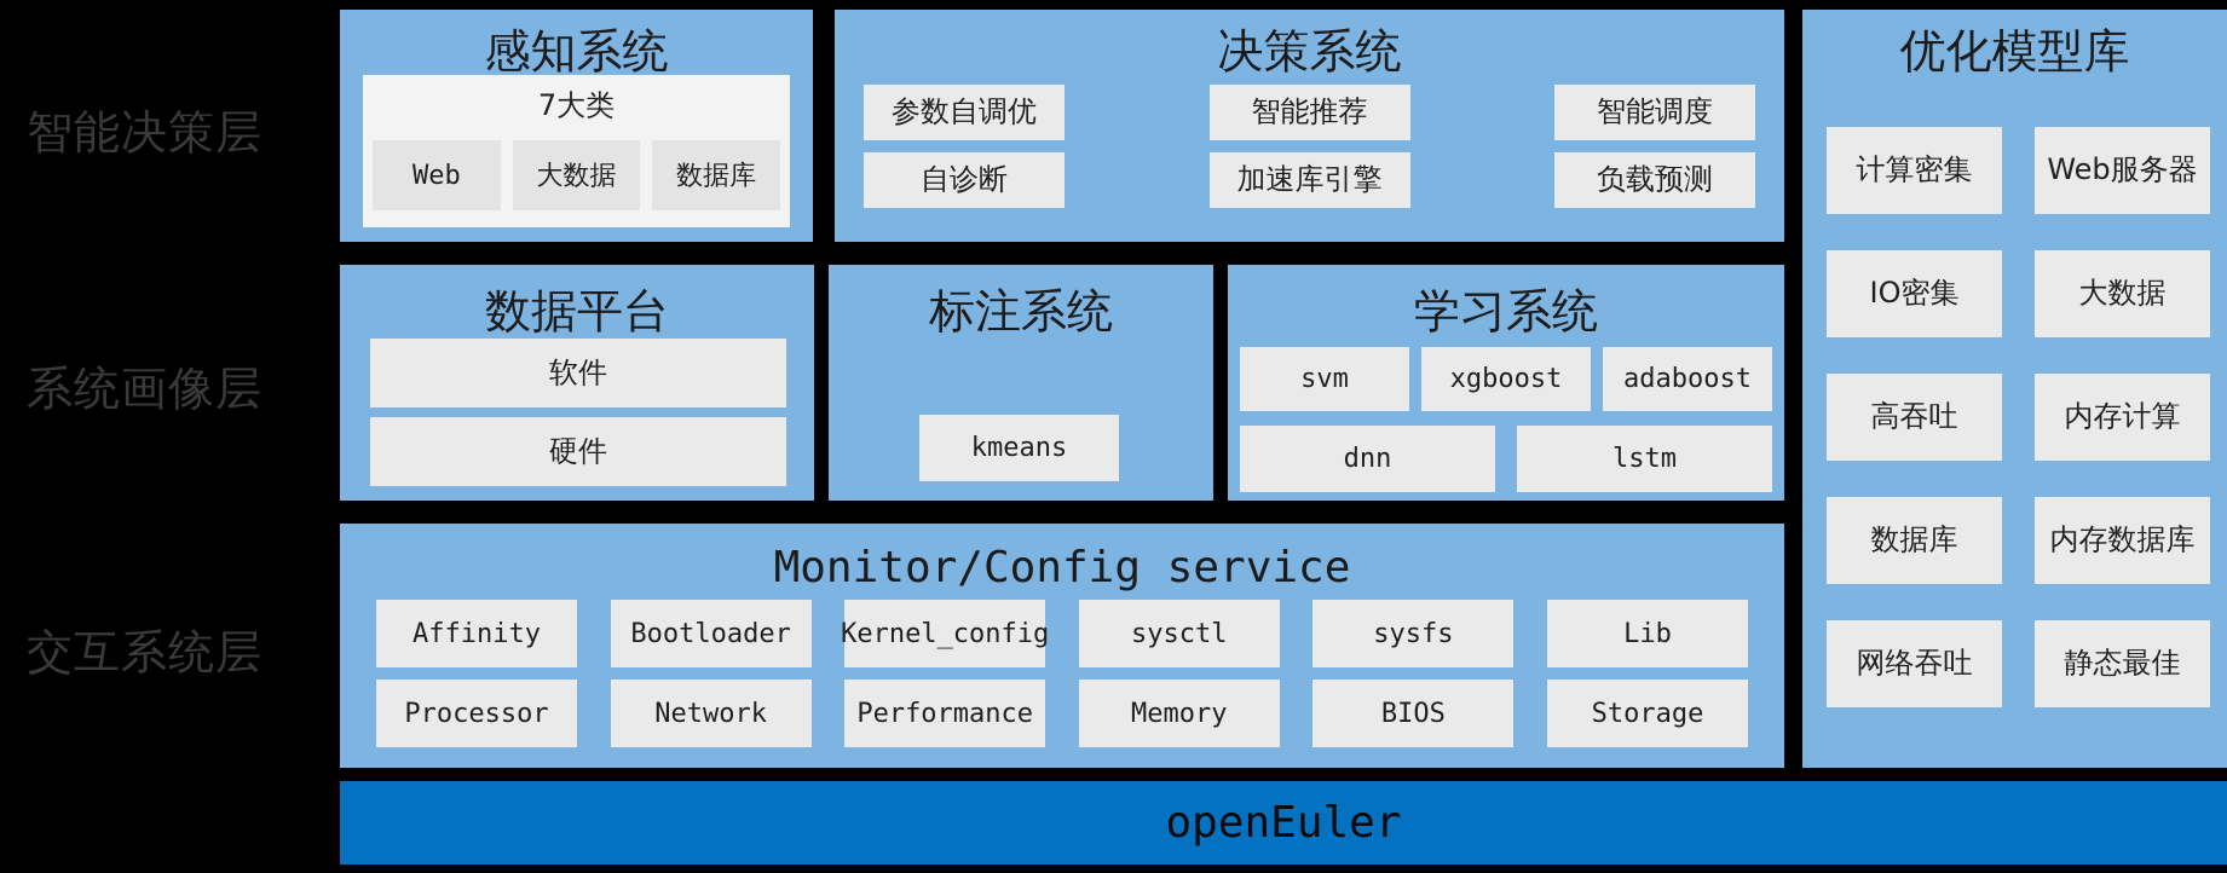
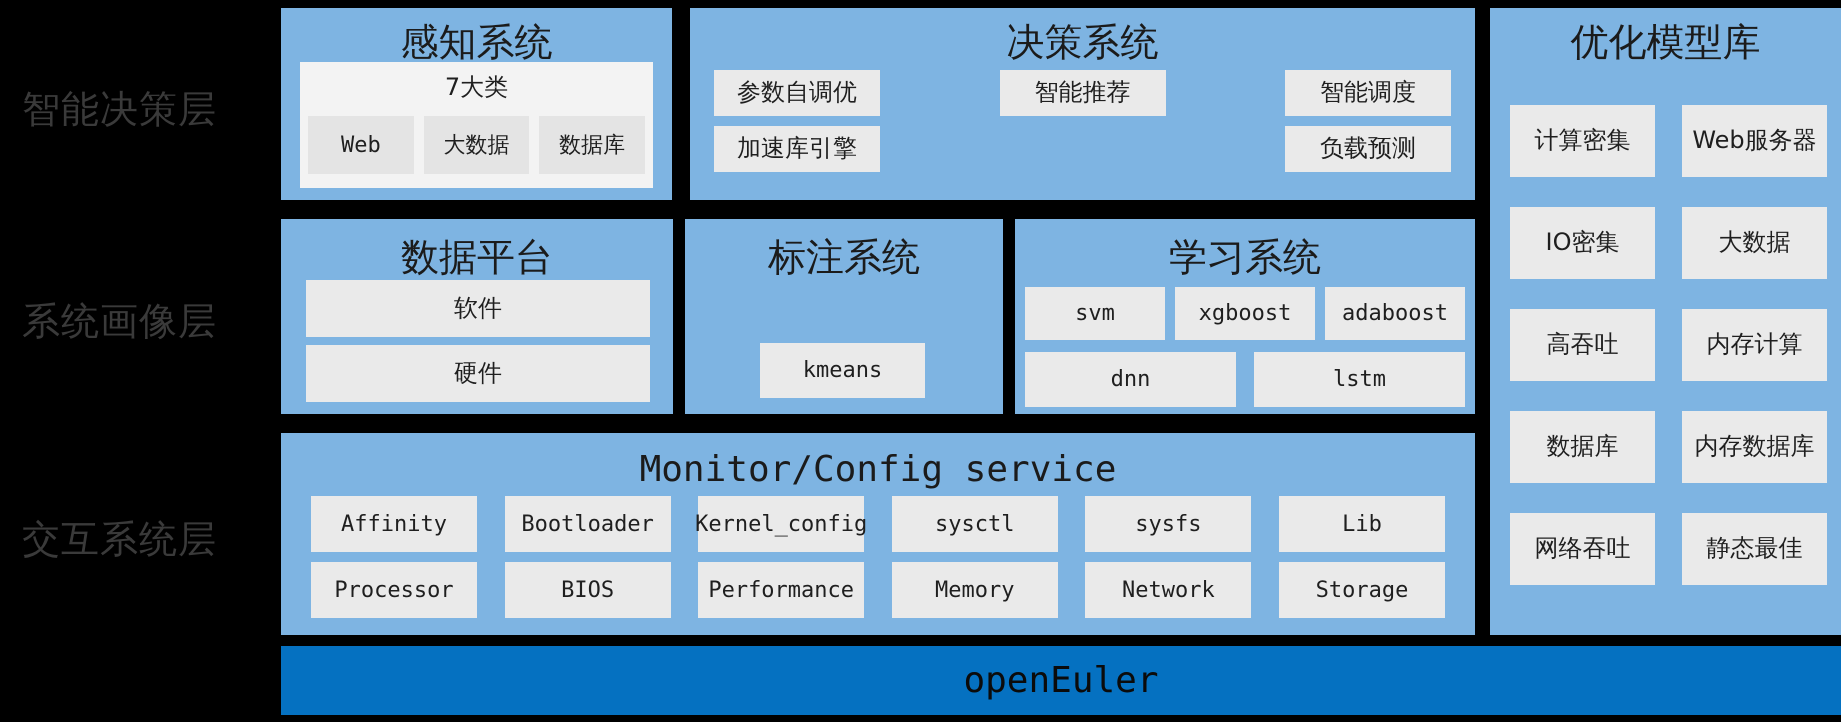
  智能决策层
  系统画像层
  交互系统层
  感知系统
  7大类
  Web
  大数据
  数据库
  决策系统
  参数自调优
  智能推荐
  智能调度
- 自诊断
  加速库引擎
  负载预测
  优化模型库
  计算密集
  Web服务器
  IO密集
  大数据
  高吞吐
  内存计算
  数据库
  内存数据库
  网络吞吐
  静态最佳
  数据平台
  软件
  硬件
  标注系统
  kmeans
  学习系统
  svm
  xgboost
  adaboost
  dnn
  lstm
  Monitor/Config service
  Affinity
  Bootloader
  Kernel_config
  sysctl
  sysfs
  Lib
  Processor
- Network
+ BIOS
  Performance
  Memory
- BIOS
+ Network
  Storage
  openEuler
